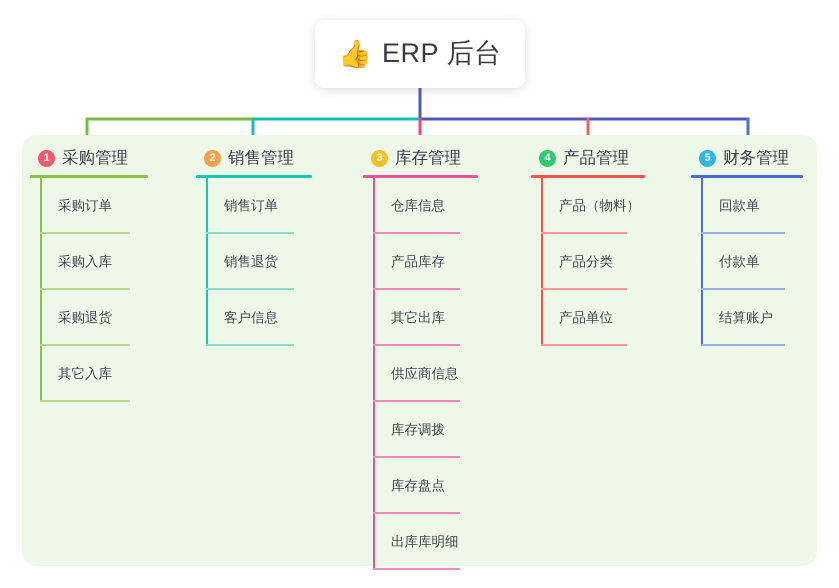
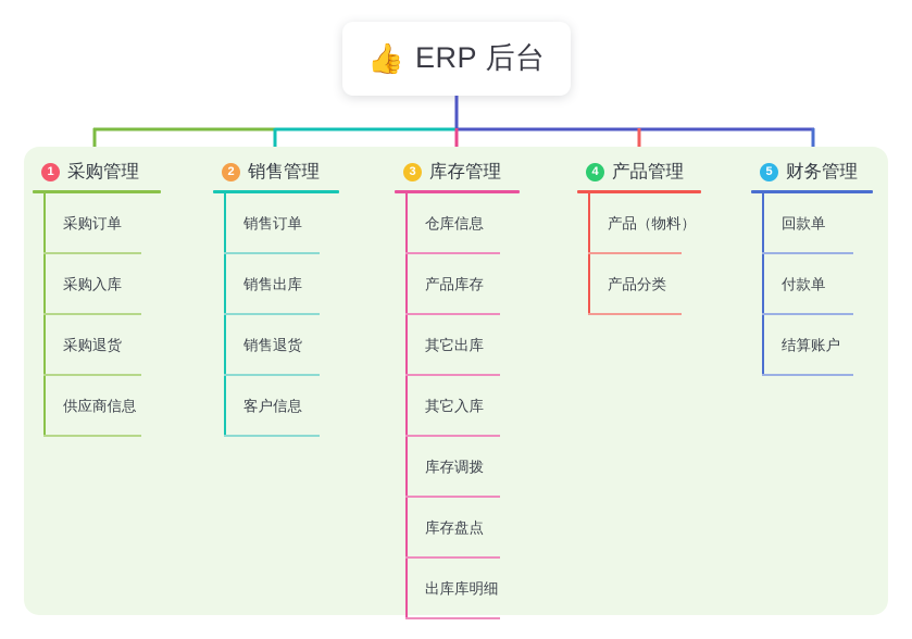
  👍
  ERP 后台
  1
  采购管理
  采购订单
  采购入库
  采购退货
- 其它入库
+ 供应商信息
  2
  销售管理
  销售订单
+ 销售出库
  销售退货
  客户信息
  3
  库存管理
  仓库信息
  产品库存
  其它出库
- 供应商信息
+ 其它入库
  库存调拨
  库存盘点
  出库库明细
  4
  产品管理
  产品（物料）
  产品分类
- 产品单位
  5
  财务管理
  回款单
  付款单
  结算账户
